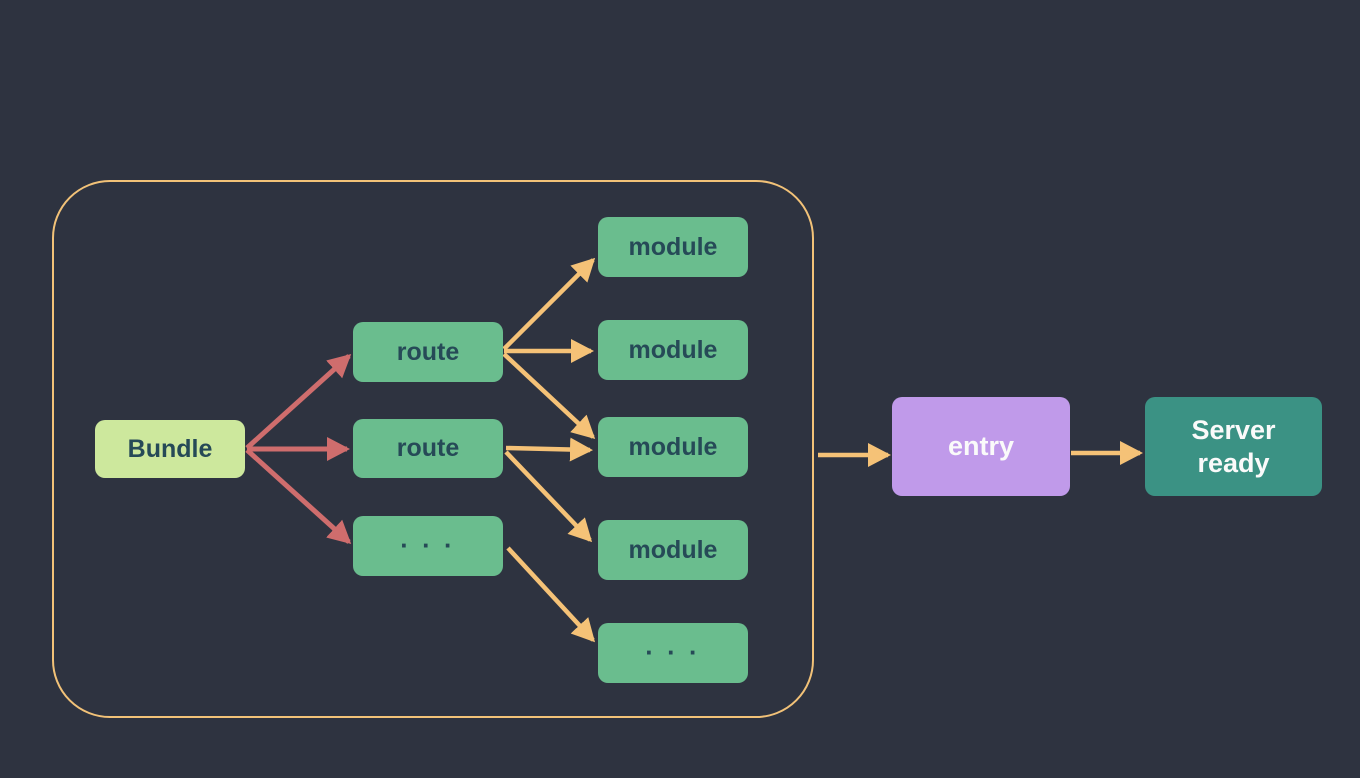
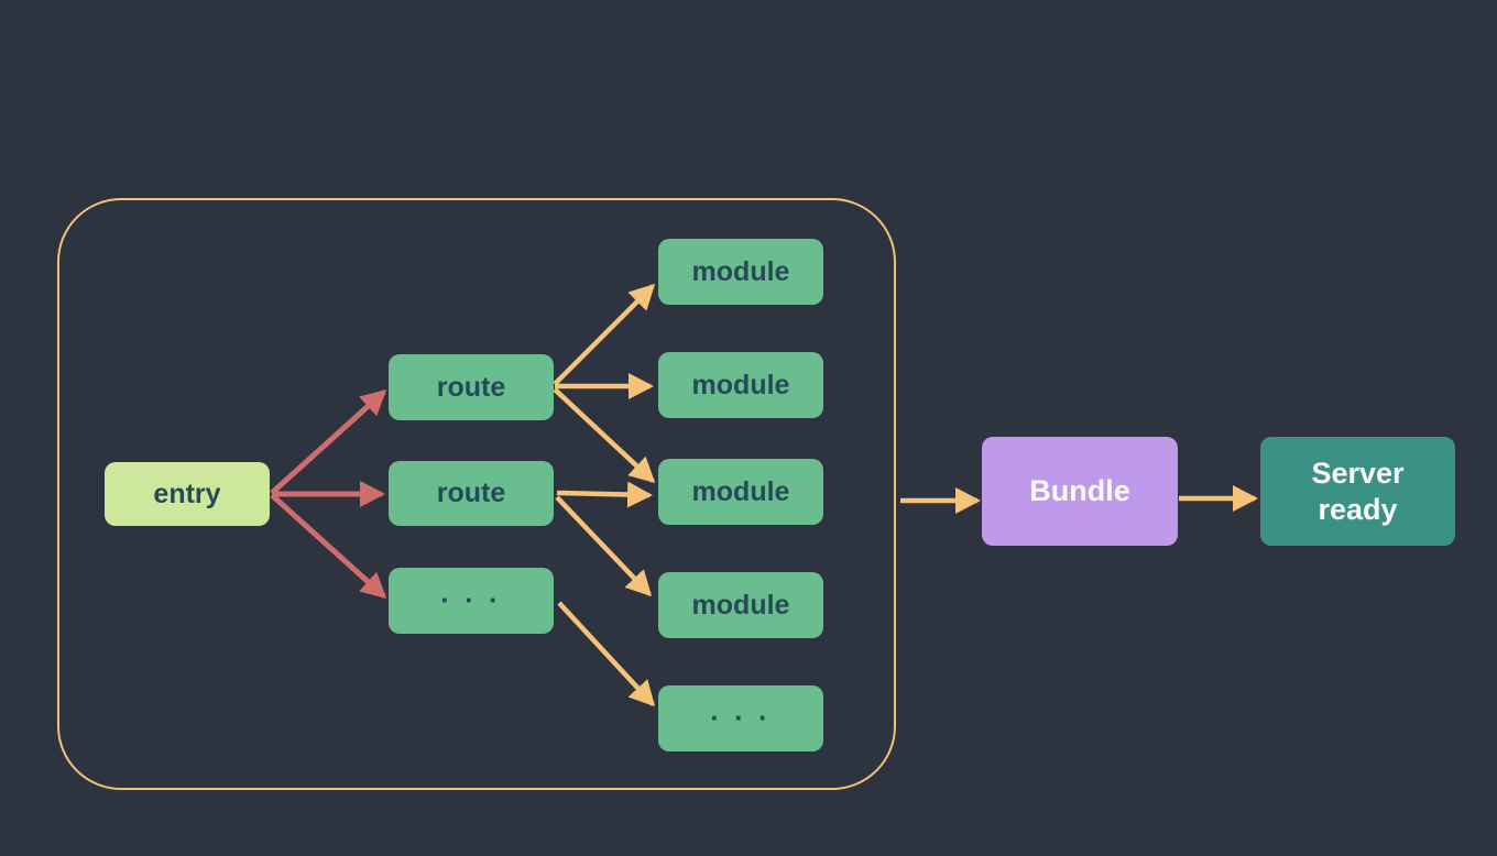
- Bundle
+ entry
  route
  route
  · · ·
  module
  module
  module
  module
  · · ·
- entry
+ Bundle
  Server
  ready
